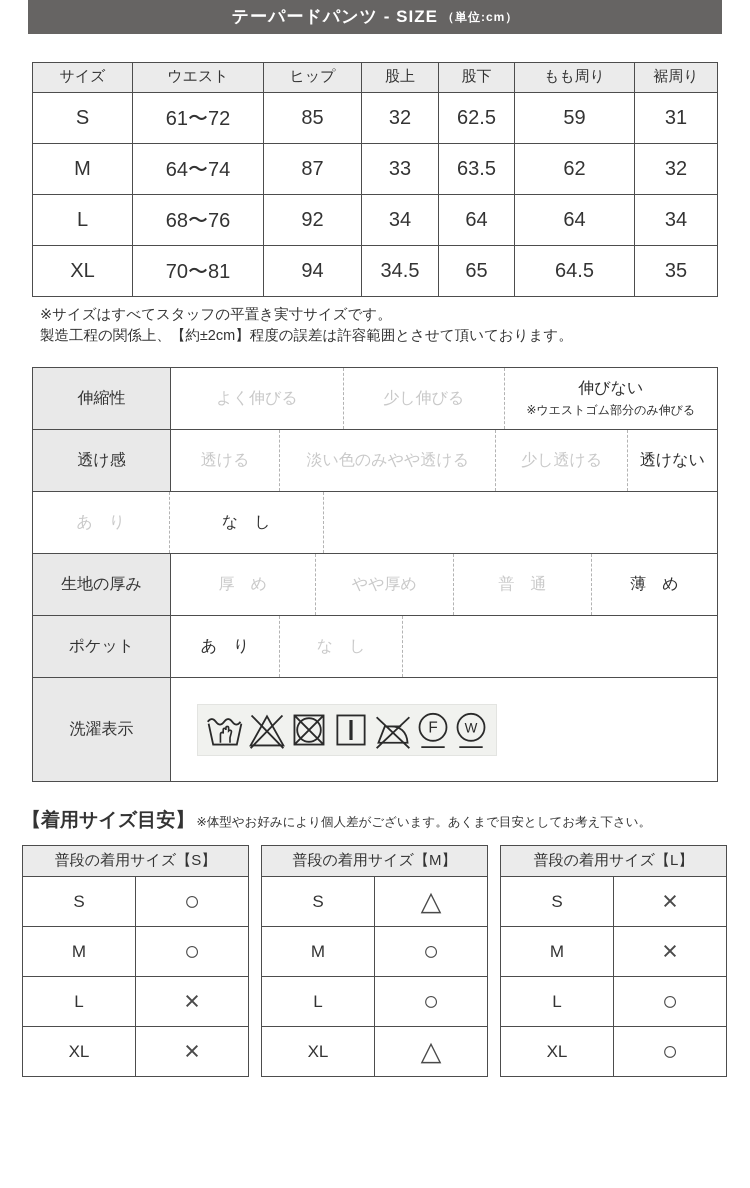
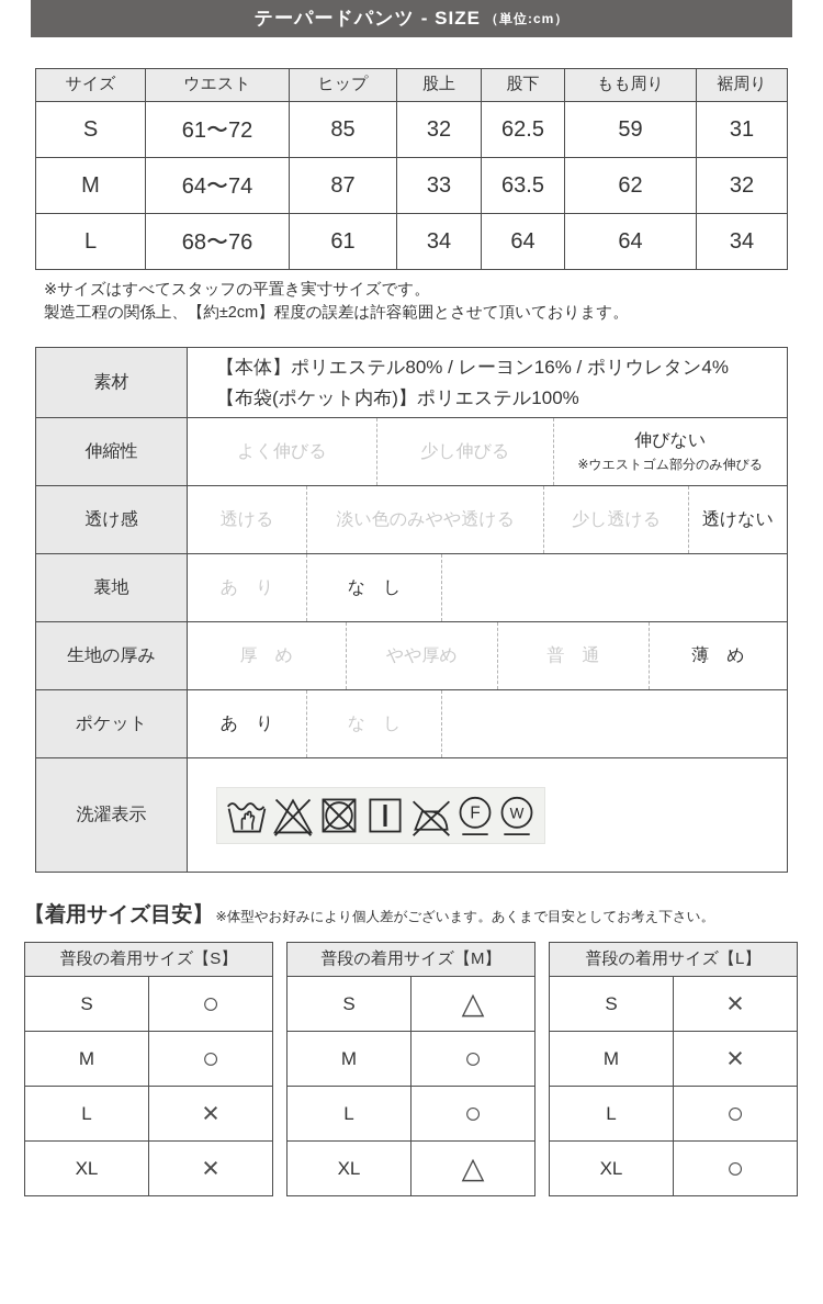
  テーパードパンツ - SIZE
  （単位:cm）
  サイズ	ウエスト	ヒップ	股上	股下	もも周り	裾周り
  S	61〜72	85	32	62.5	59	31
  M	64〜74	87	33	63.5	62	32
- L	68〜76	92	34	64	64	34
+ L	68〜76	61	34	64	64	34
- XL	70〜81	94	34.5	65	64.5	35
  ※サイズはすべてスタッフの平置き実寸サイズです。
  製造工程の関係上、【約±2cm】程度の誤差は許容範囲とさせて頂いております。
+ 素材
+ 【本体】ポリエステル80% / レーヨン16% / ポリウレタン4%
+ 【布袋(ポケット内布)】ポリエステル100%
  伸縮性
  よく伸びる
  少し伸びる
  伸びない
  ※ウエストゴム部分のみ伸びる
  透け感
  透ける
  淡い色のみやや透ける
  少し透ける
  透けない
+ 裏地
  あ り
  な し
  生地の厚み
  厚 め
  やや厚め
  普 通
  薄 め
  ポケット
  あ り
  な し
  洗濯表示
  F
  W
  【着用サイズ目安】
  ※体型やお好みにより個人差がございます。あくまで目安としてお考え下さい。
  普段の着用サイズ【S】
  S	○
  M	○
  L	×
  XL	×
  普段の着用サイズ【M】
  S	△
  M	○
  L	○
  XL	△
  普段の着用サイズ【L】
  S	×
  M	×
  L	○
  XL	○
